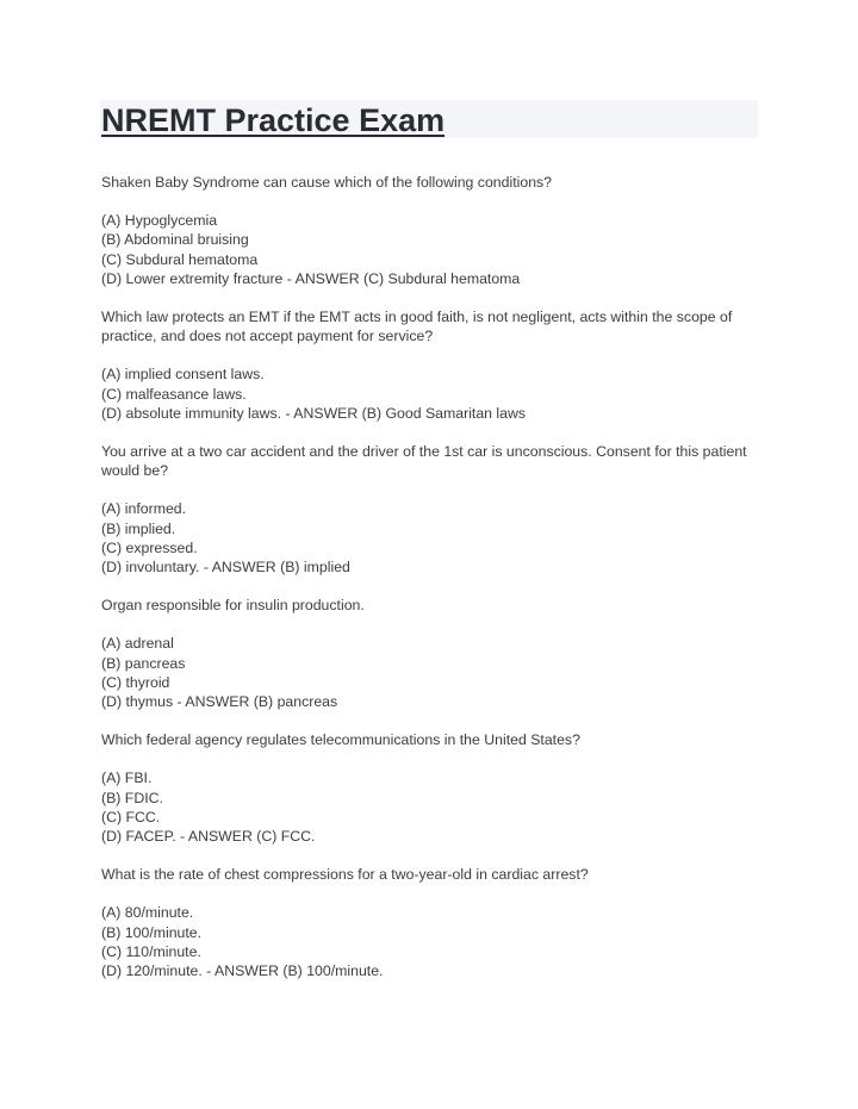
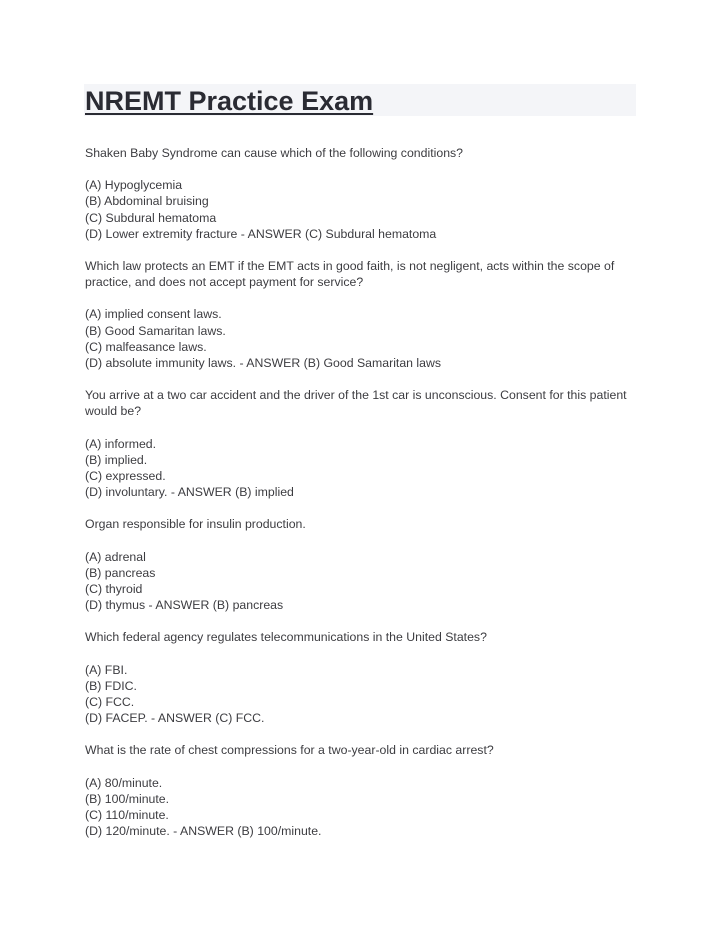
  NREMT Practice Exam
  Shaken Baby Syndrome can cause which of the following conditions?
  (A) Hypoglycemia
  (B) Abdominal bruising
  (C) Subdural hematoma
  (D) Lower extremity fracture - ANSWER (C) Subdural hematoma
  Which law protects an EMT if the EMT acts in good faith, is not negligent, acts within the scope of practice, and does not accept payment for service?
  (A) implied consent laws.
+ (B) Good Samaritan laws.
  (C) malfeasance laws.
  (D) absolute immunity laws. - ANSWER (B) Good Samaritan laws
  You arrive at a two car accident and the driver of the 1st car is unconscious. Consent for this patient would be?
  (A) informed.
  (B) implied.
  (C) expressed.
  (D) involuntary. - ANSWER (B) implied
  Organ responsible for insulin production.
  (A) adrenal
  (B) pancreas
  (C) thyroid
  (D) thymus - ANSWER (B) pancreas
  Which federal agency regulates telecommunications in the United States?
  (A) FBI.
  (B) FDIC.
  (C) FCC.
  (D) FACEP. - ANSWER (C) FCC.
  What is the rate of chest compressions for a two-year-old in cardiac arrest?
  (A) 80/minute.
  (B) 100/minute.
  (C) 110/minute.
  (D) 120/minute. - ANSWER (B) 100/minute.
